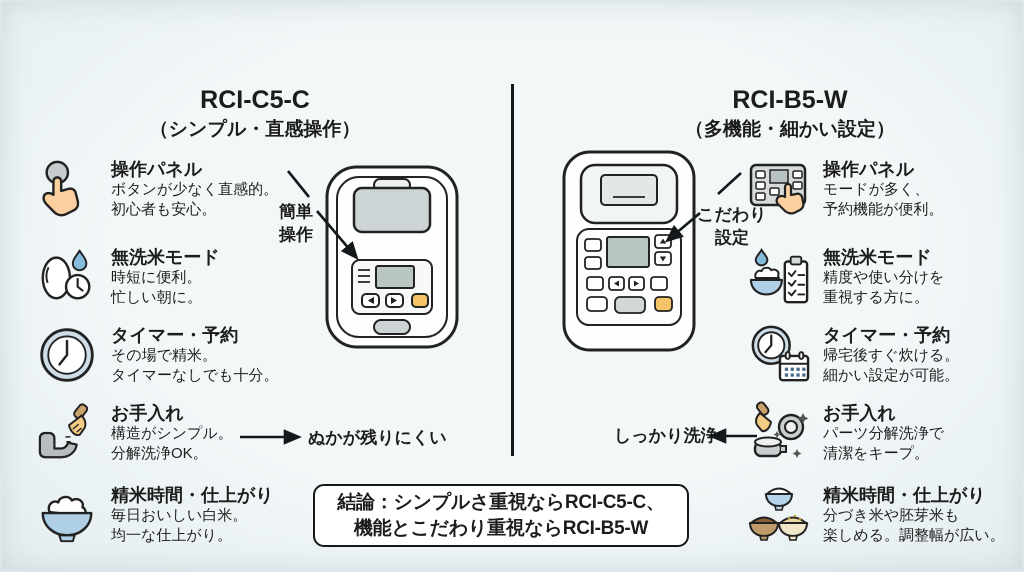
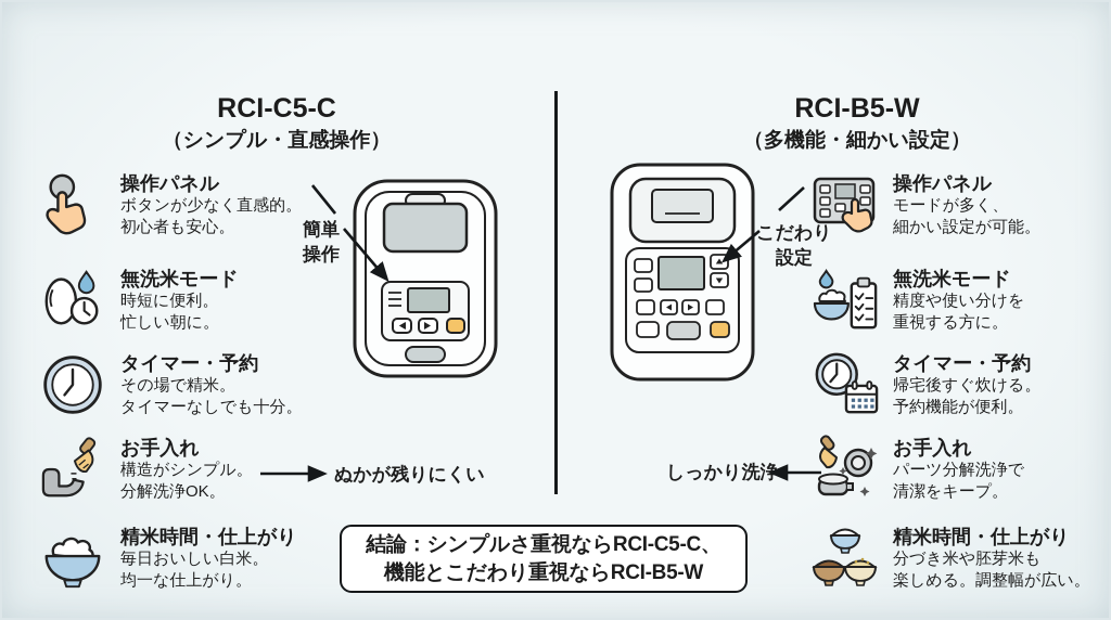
  RCI-C5-C
  （シンプル・直感操作）
  RCI-B5-W
  （多機能・細かい設定）
  操作パネル
  ボタンが少なく直感的。
  初心者も安心。
  無洗米モード
  時短に便利。
  忙しい朝に。
  タイマー・予約
  その場で精米。
  タイマーなしでも十分。
  お手入れ
  構造がシンプル。
  分解洗浄OK。
  精米時間・仕上がり
  毎日おいしい白米。
  均一な仕上がり。
  操作パネル
  モードが多く、
- 予約機能が便利。
+ 細かい設定が可能。
  無洗米モード
  精度や使い分けを
  重視する方に。
  タイマー・予約
  帰宅後すぐ炊ける。
- 細かい設定が可能。
+ 予約機能が便利。
  お手入れ
  パーツ分解洗浄で
  清潔をキープ。
  精米時間・仕上がり
  分づき米や胚芽米も
  楽しめる。調整幅が広い。
  簡単
  操作
  こだわり
  設定
  ぬかが残りにくい
  しっかり洗浄
  結論：シンプルさ重視ならRCI-C5-C、
  機能とこだわり重視ならRCI-B5-W
